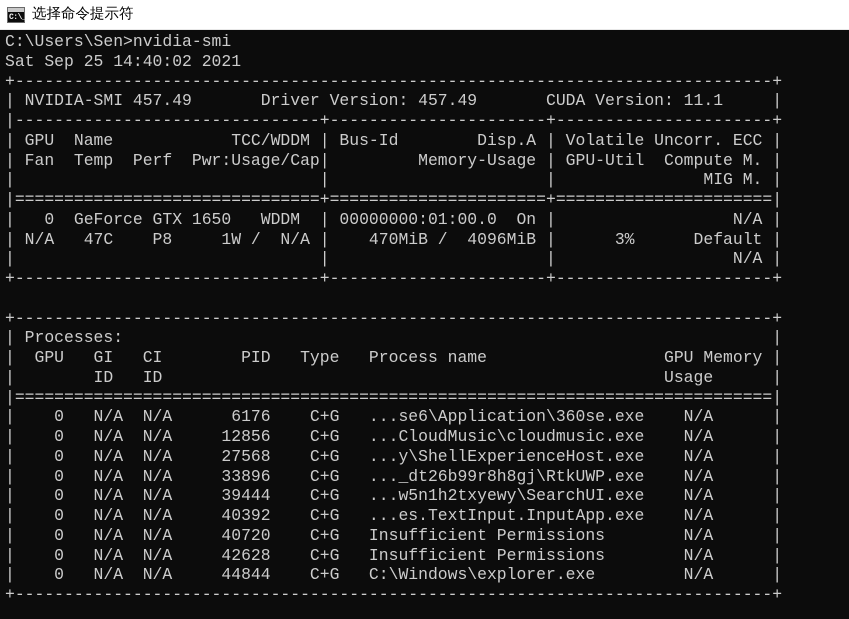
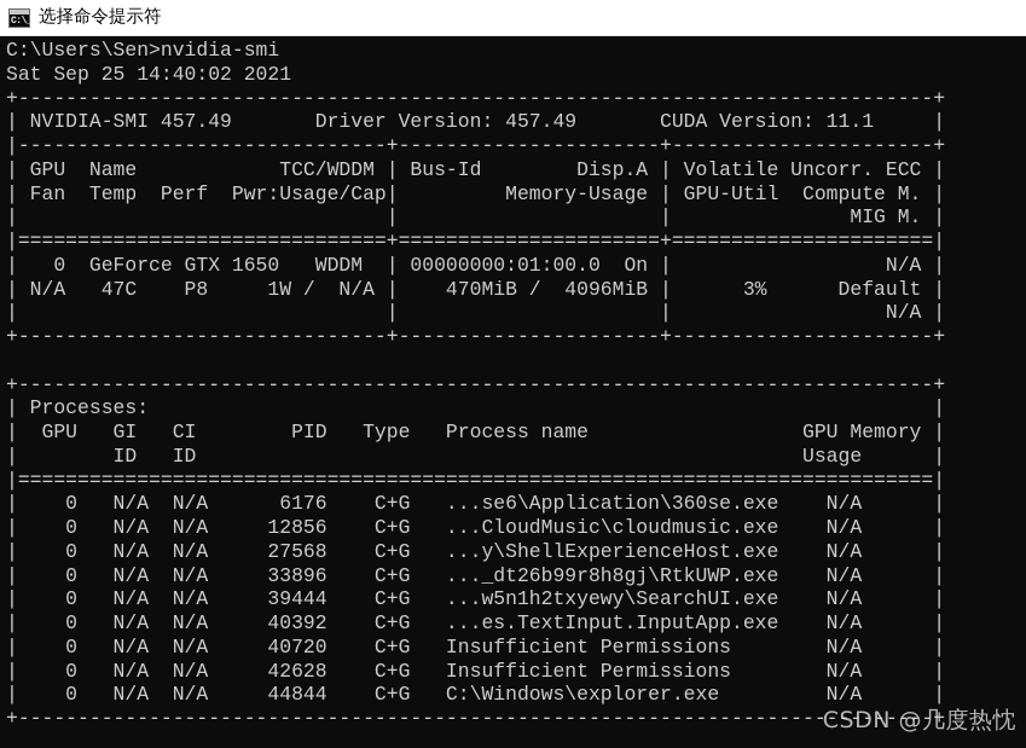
  C:\_
  选择命令提示符
  C:\Users\Sen>nvidia-smi
  Sat Sep 25 14:40:02 2021
  +-----------------------------------------------------------------------------+
  | NVIDIA-SMI 457.49 Driver Version: 457.49 CUDA Version: 11.1 |
  |-------------------------------+----------------------+----------------------+
  | GPU Name TCC/WDDM | Bus-Id Disp.A | Volatile Uncorr. ECC |
  | Fan Temp Perf Pwr:Usage/Cap| Memory-Usage | GPU-Util Compute M. |
  | | | MIG M. |
  |===============================+======================+======================|
  | 0 GeForce GTX 1650 WDDM | 00000000:01:00.0 On | N/A |
  | N/A 47C P8 1W / N/A | 470MiB / 4096MiB | 3% Default |
  | | | N/A |
  +-------------------------------+----------------------+----------------------+
  +-----------------------------------------------------------------------------+
  | Processes: |
  | GPU GI CI PID Type Process name GPU Memory |
  | ID ID Usage |
  |=============================================================================|
  | 0 N/A N/A 6176 C+G ...se6\Application\360se.exe N/A |
  | 0 N/A N/A 12856 C+G ...CloudMusic\cloudmusic.exe N/A |
  | 0 N/A N/A 27568 C+G ...y\ShellExperienceHost.exe N/A |
  | 0 N/A N/A 33896 C+G ..._dt26b99r8h8gj\RtkUWP.exe N/A |
  | 0 N/A N/A 39444 C+G ...w5n1h2txyewy\SearchUI.exe N/A |
  | 0 N/A N/A 40392 C+G ...es.TextInput.InputApp.exe N/A |
  | 0 N/A N/A 40720 C+G Insufficient Permissions N/A |
  | 0 N/A N/A 42628 C+G Insufficient Permissions N/A |
  | 0 N/A N/A 44844 C+G C:\Windows\explorer.exe N/A |
  +-----------------------------------------------------------------------------+
+ CSDN @几度热忱
